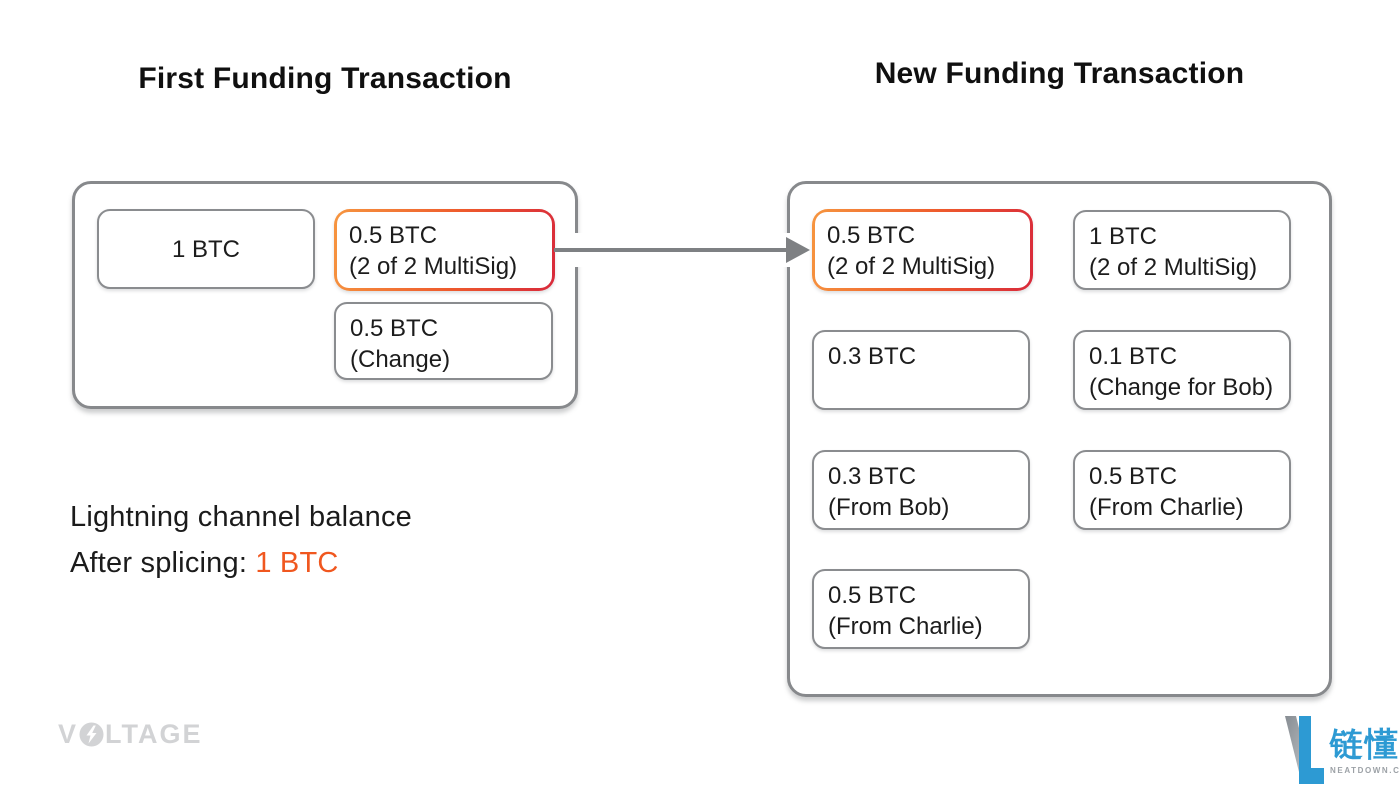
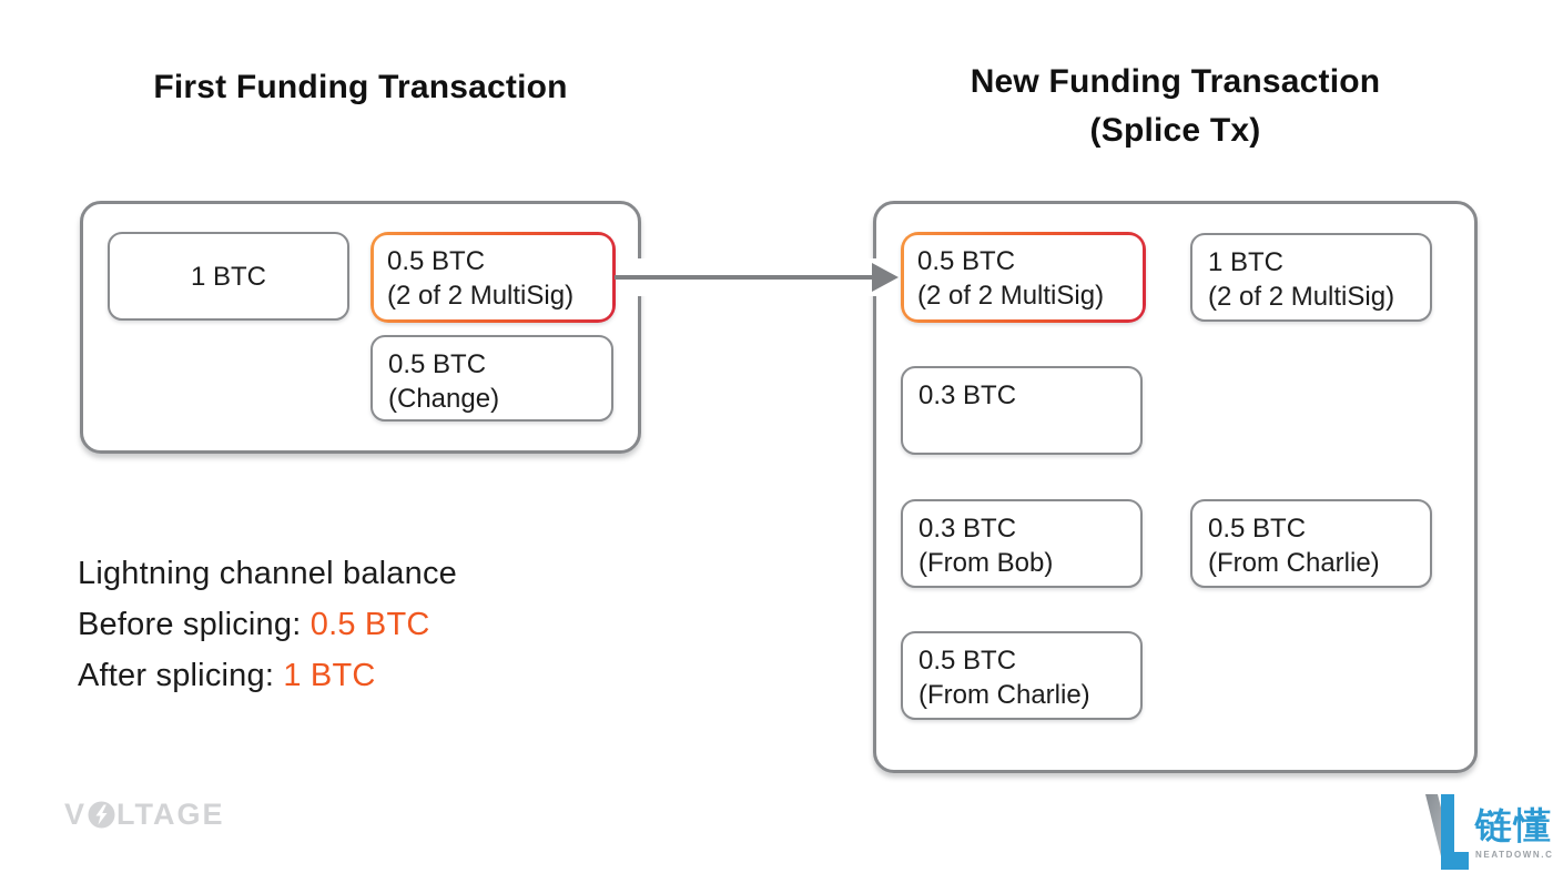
  First Funding Transaction
  New Funding Transaction
+ (Splice Tx)
  1 BTC
  0.5 BTC
  (2 of 2 MultiSig)
  0.5 BTC
  (Change)
  0.5 BTC
  (2 of 2 MultiSig)
  1 BTC
  (2 of 2 MultiSig)
  0.3 BTC
- 0.1 BTC
- (Change for Bob)
  0.3 BTC
  (From Bob)
  0.5 BTC
  (From Charlie)
  0.5 BTC
  (From Charlie)
  Lightning channel balance
+ Before splicing: 0.5 BTC
  After splicing: 1 BTC
  V
  LTAGE
  链懂
  NEATDOWN.C
